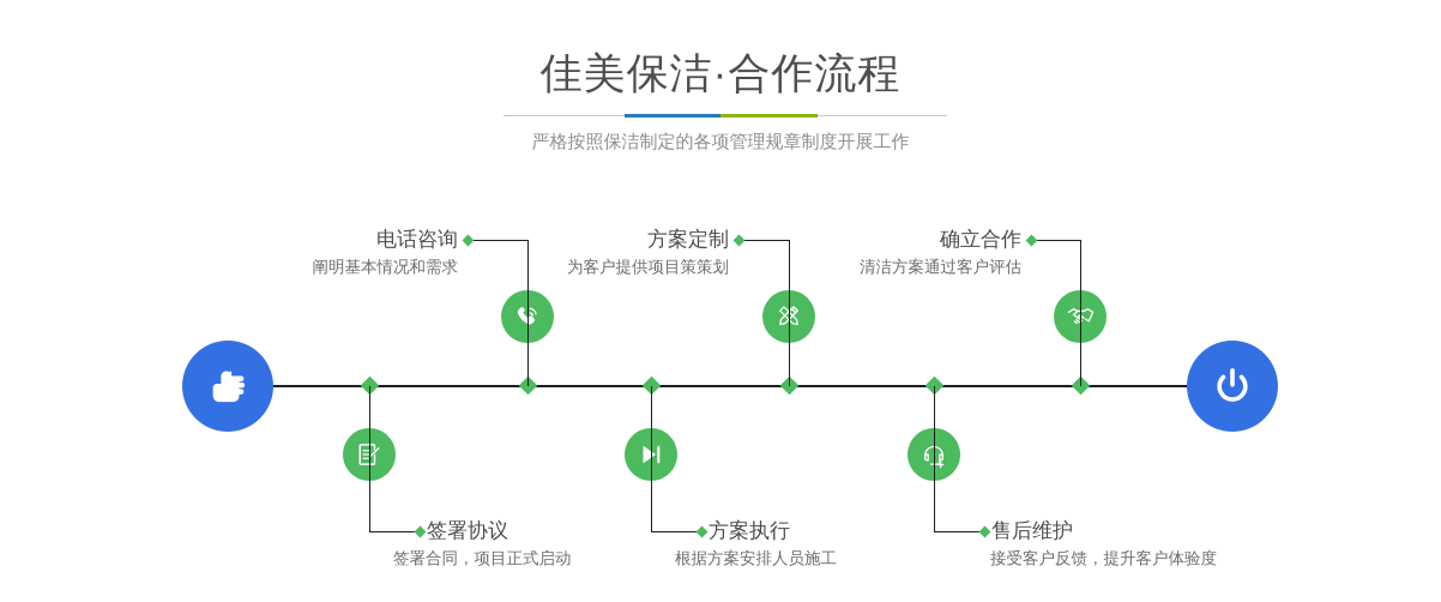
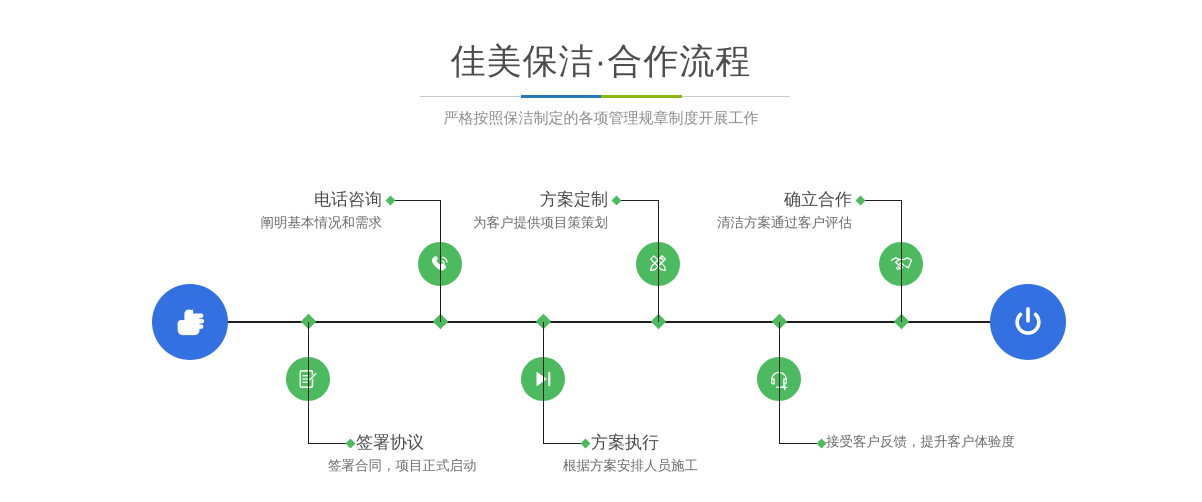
  佳美保洁·合作流程
  严格按照保洁制定的各项管理规章制度开展工作
  电话咨询
  阐明基本情况和需求
  签署协议
  签署合同，项目正式启动
  方案定制
  为客户提供项目策策划
  方案执行
  根据方案安排人员施工
  确立合作
  清洁方案通过客户评估
- 售后维护
  接受客户反馈，提升客户体验度
